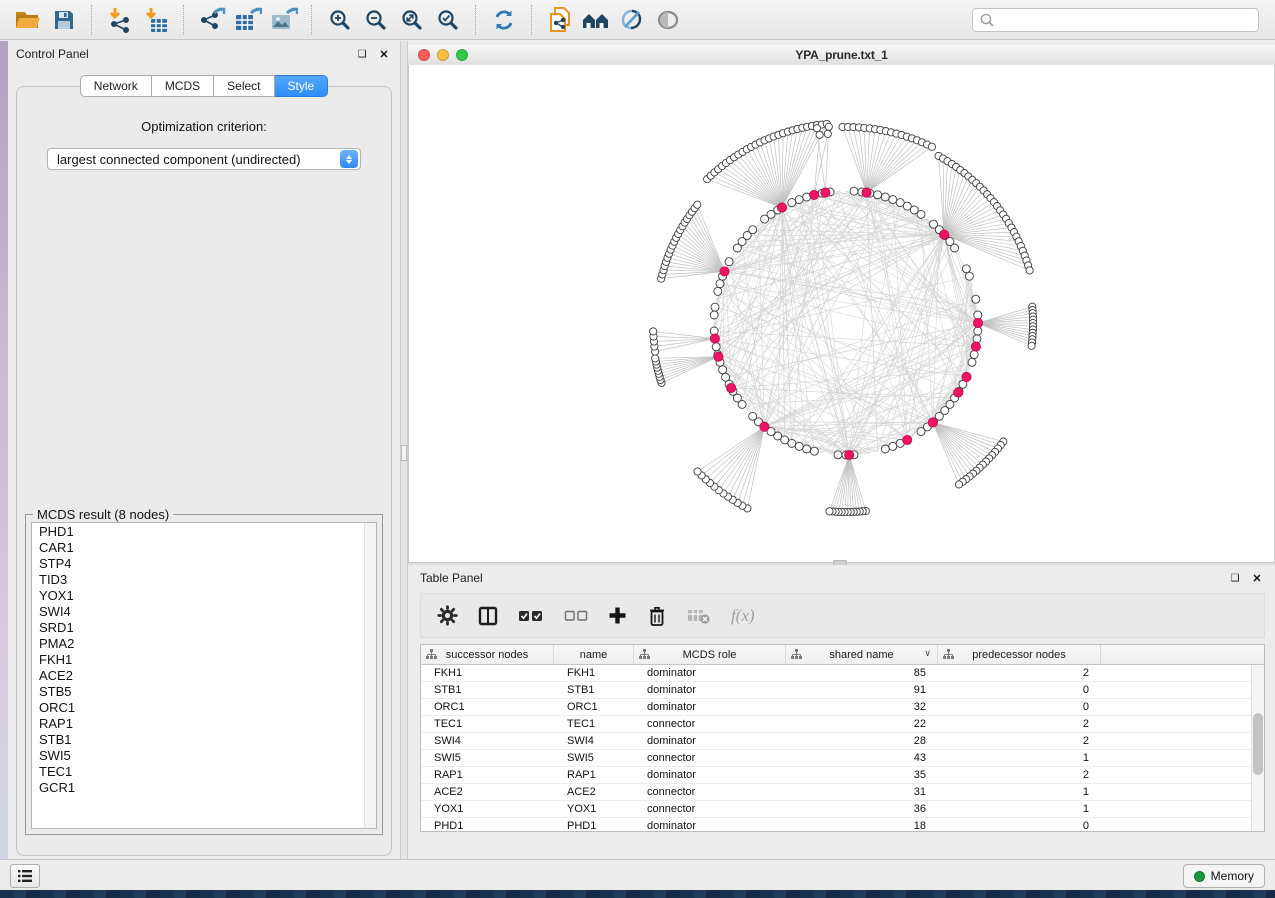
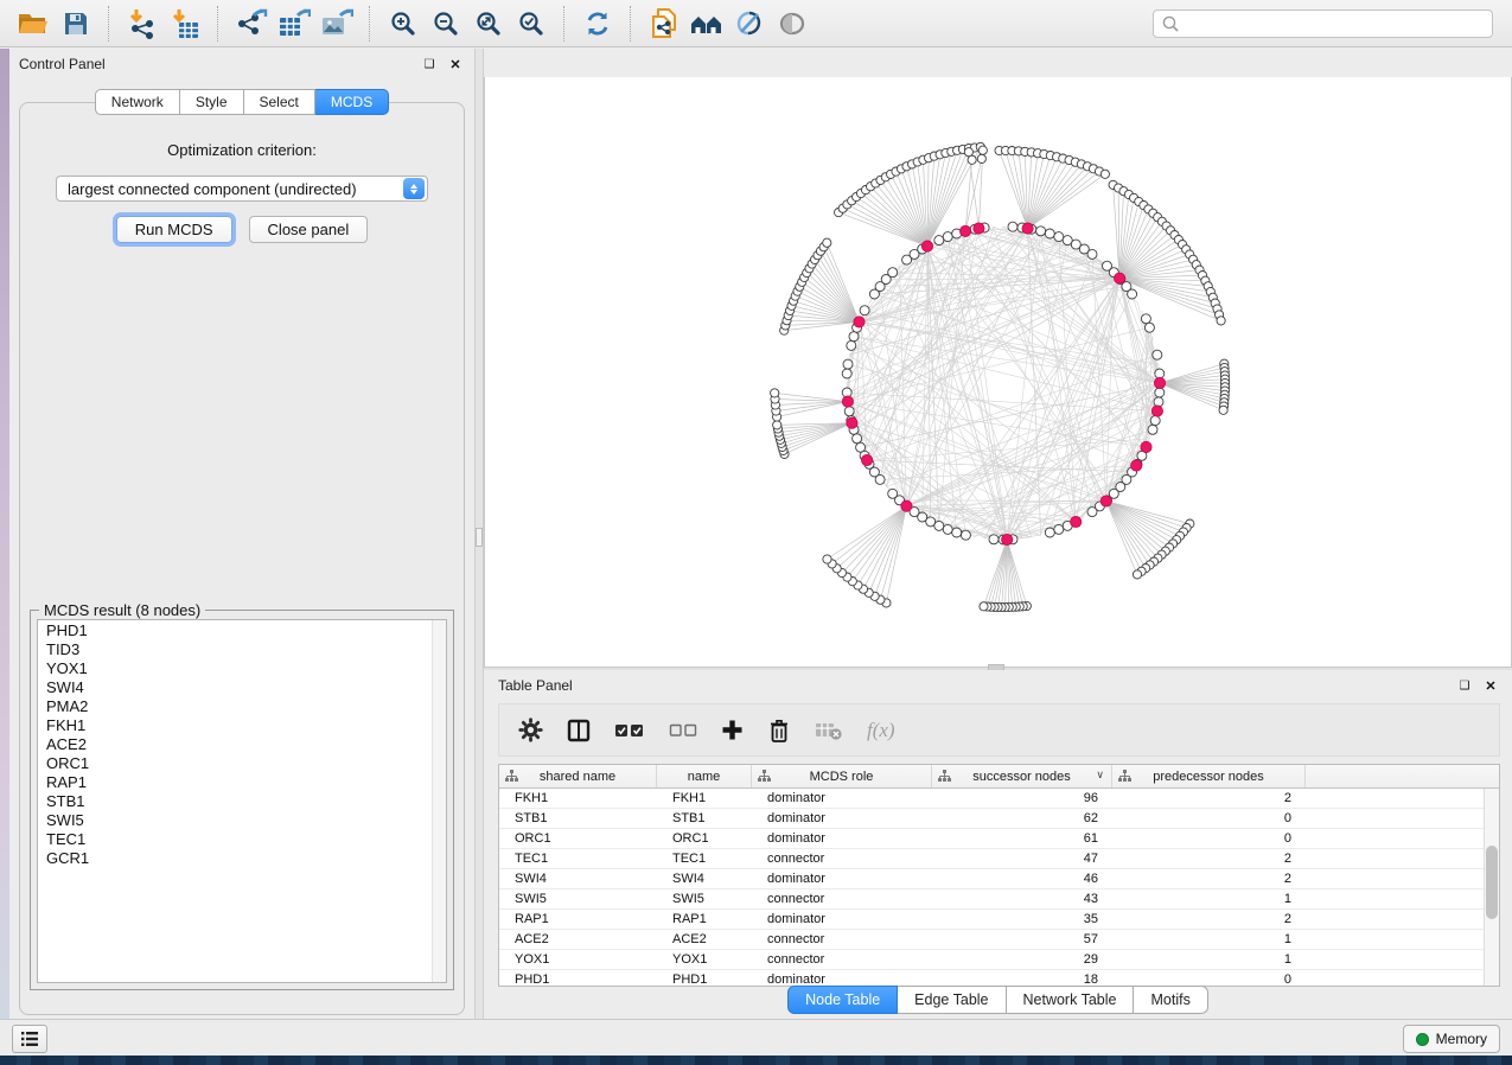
  Control Panel
  ❑
  ✕
  Network
- MCDS
+ Style
  Select
- Style
+ MCDS
  Optimization criterion:
  largest connected component (undirected)
+ Run MCDS
+ Close panel
  MCDS result (8 nodes)
  PHD1
- CAR1
- STP4
  TID3
  YOX1
  SWI4
- SRD1
  PMA2
  FKH1
  ACE2
- STB5
  ORC1
  RAP1
  STB1
  SWI5
  TEC1
  GCR1
- YPA_prune.txt_1
  Table Panel
  ❑
  ✕
  f(x)
- successor nodes
+ shared name
  name
  MCDS role
- shared name
+ successor nodes
  ∨
  predecessor nodes
  FKH1
  FKH1
  dominator
- 85
+ 96
  2
  STB1
  STB1
  dominator
- 91
+ 62
  0
  ORC1
  ORC1
  dominator
- 32
+ 61
  0
  TEC1
  TEC1
  connector
- 22
+ 47
  2
  SWI4
  SWI4
  dominator
- 28
+ 46
  2
  SWI5
  SWI5
  connector
  43
  1
  RAP1
  RAP1
  dominator
  35
  2
  ACE2
  ACE2
  connector
- 31
+ 57
  1
  YOX1
  YOX1
  connector
- 36
+ 29
  1
  PHD1
  PHD1
  dominator
  18
  0
+ Node Table
+ Edge Table
+ Network Table
+ Motifs
  Memory
